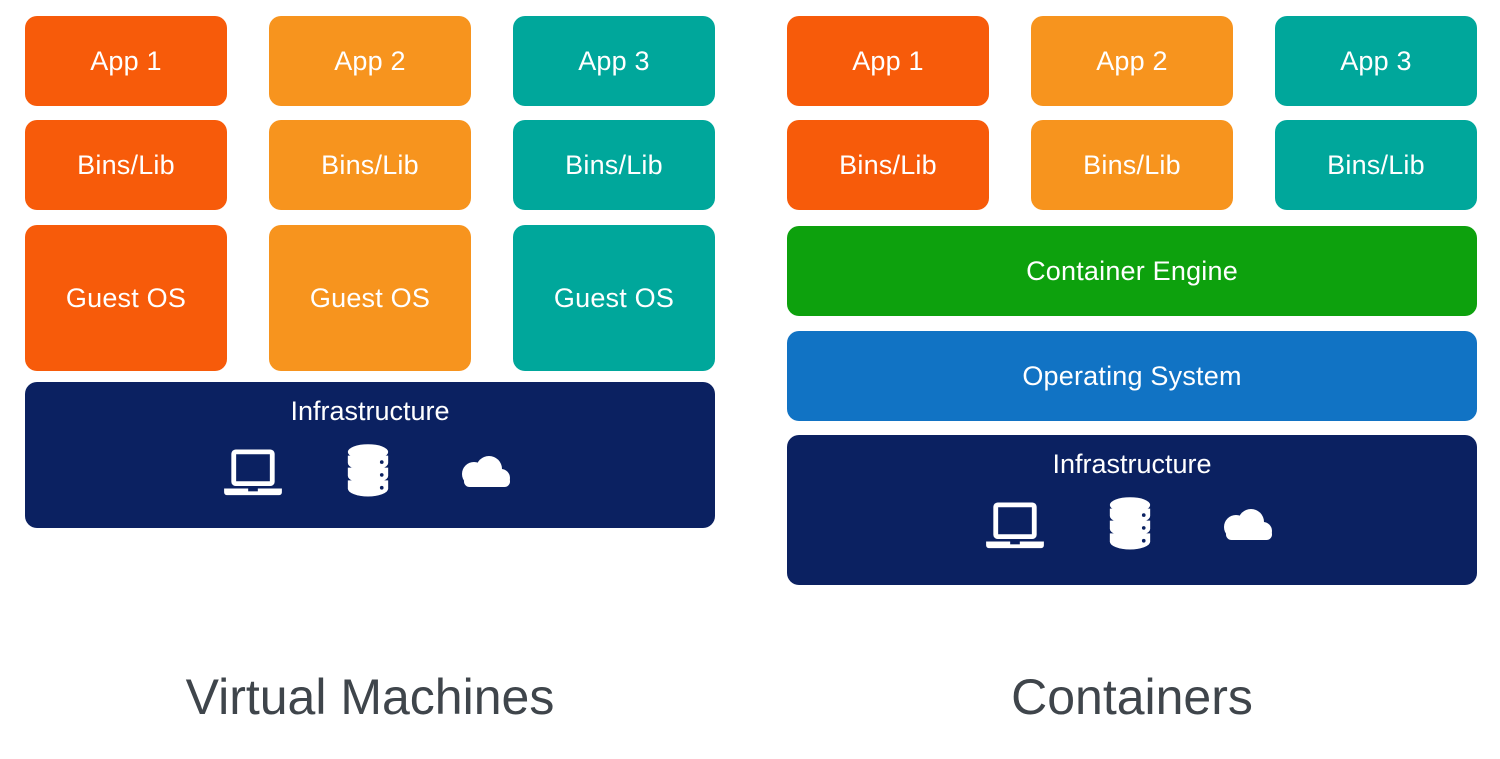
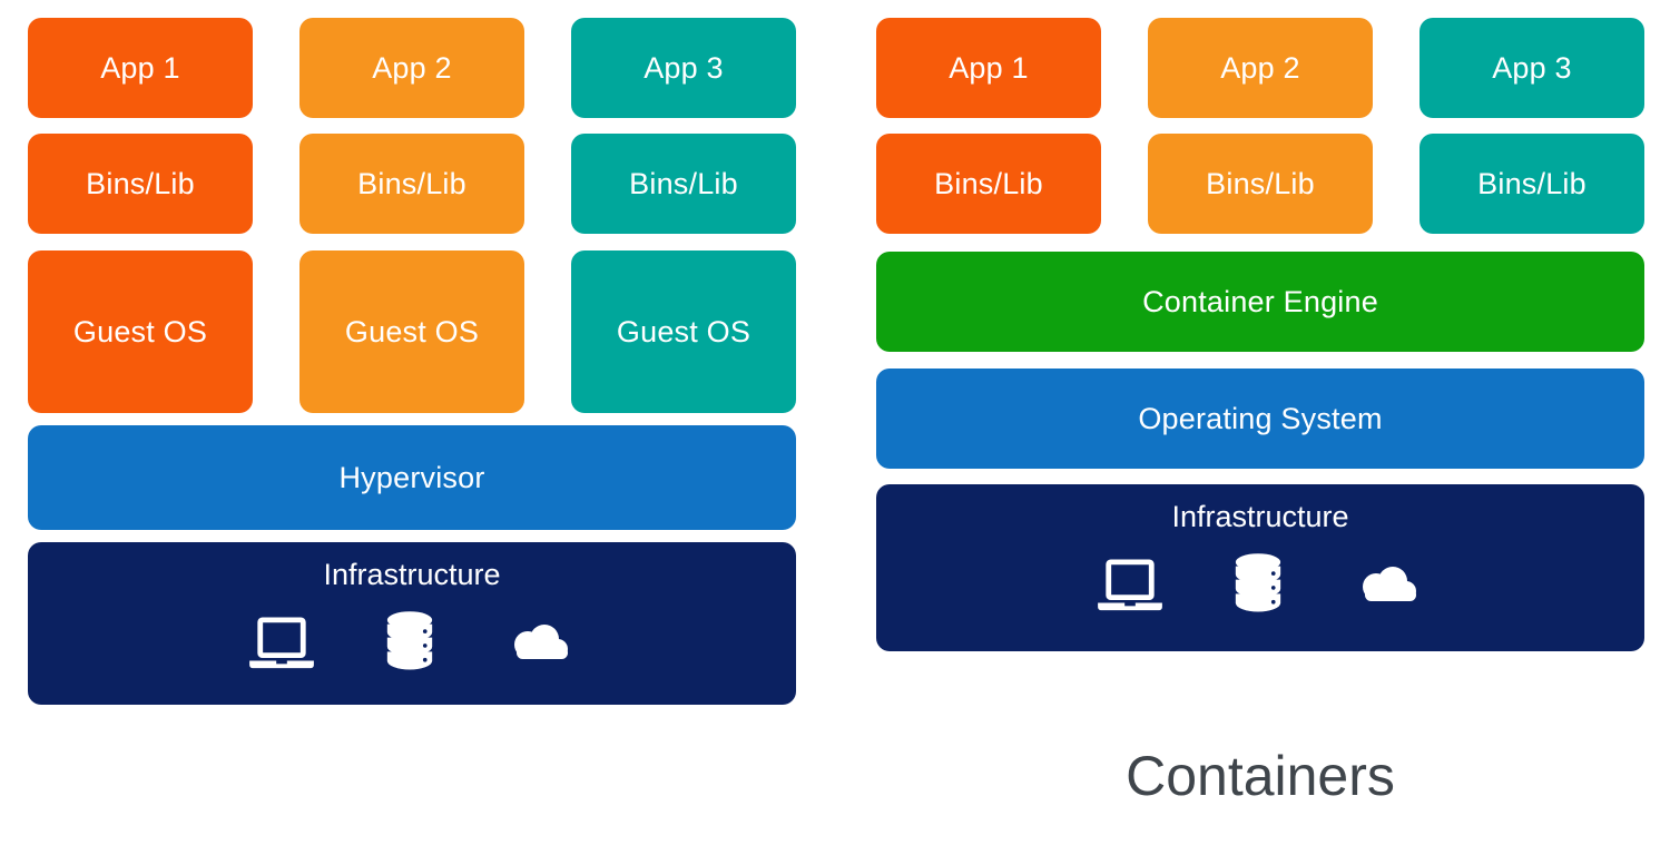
  App 1
  App 2
  App 3
  Bins/Lib
  Bins/Lib
  Bins/Lib
  Guest OS
  Guest OS
  Guest OS
+ Hypervisor
  Infrastructure
- Virtual Machines
  App 1
  App 2
  App 3
  Bins/Lib
  Bins/Lib
  Bins/Lib
  Container Engine
  Operating System
  Infrastructure
  Containers
